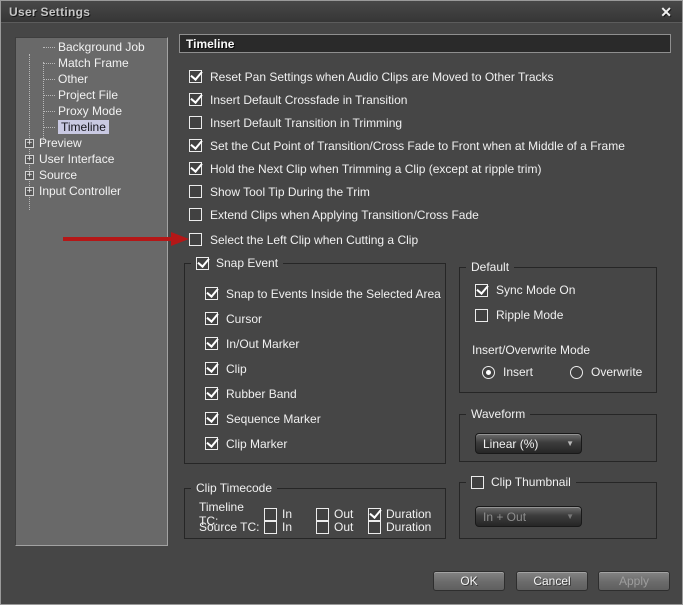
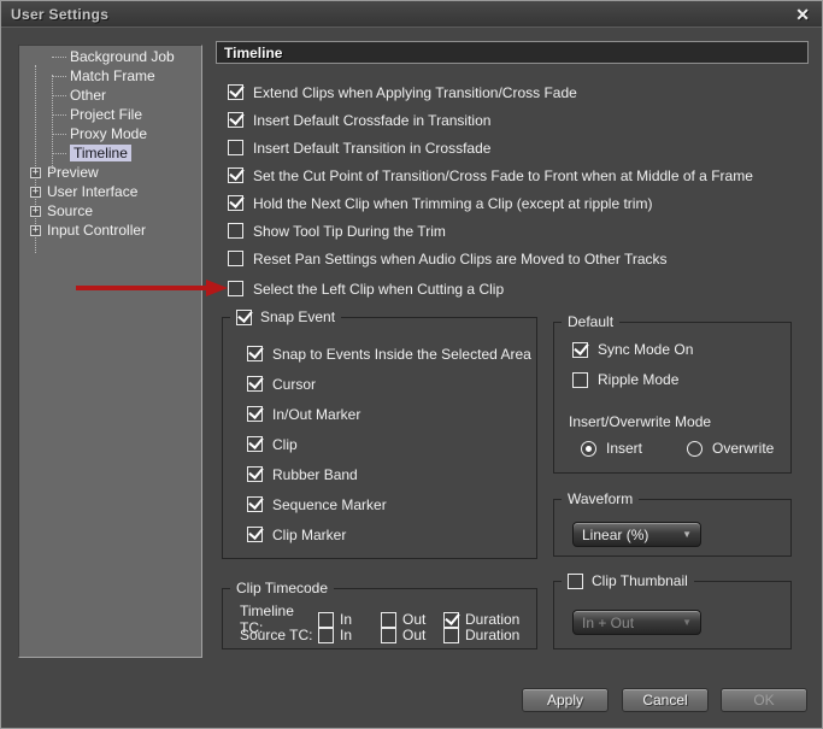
  User Settings
  ✕
  Background Job
  Match Frame
  Other
  Project File
  Proxy Mode
  Timeline
  +
  Preview
  +
  User Interface
  +
  Source
  +
  Input Controller
  Timeline
- Reset Pan Settings when Audio Clips are Moved to Other Tracks
+ Extend Clips when Applying Transition/Cross Fade
  Insert Default Crossfade in Transition
- Insert Default Transition in Trimming
+ Insert Default Transition in Crossfade
  Set the Cut Point of Transition/Cross Fade to Front when at Middle of a Frame
  Hold the Next Clip when Trimming a Clip (except at ripple trim)
  Show Tool Tip During the Trim
- Extend Clips when Applying Transition/Cross Fade
+ Reset Pan Settings when Audio Clips are Moved to Other Tracks
  Select the Left Clip when Cutting a Clip
  Snap Event
  Snap to Events Inside the Selected Area
  Cursor
  In/Out Marker
  Clip
  Rubber Band
  Sequence Marker
  Clip Marker
  Default
  Sync Mode On
  Ripple Mode
  Insert/Overwrite Mode
  Insert
  Overwrite
  Waveform
  Linear (%)
  ▼
  Clip Timecode
  Timeline TC:
  In
  Out
  Duration
  Source TC:
  In
  Out
  Duration
  Clip Thumbnail
  In + Out
  ▼
- OK
+ Apply
  Cancel
- Apply
+ OK
